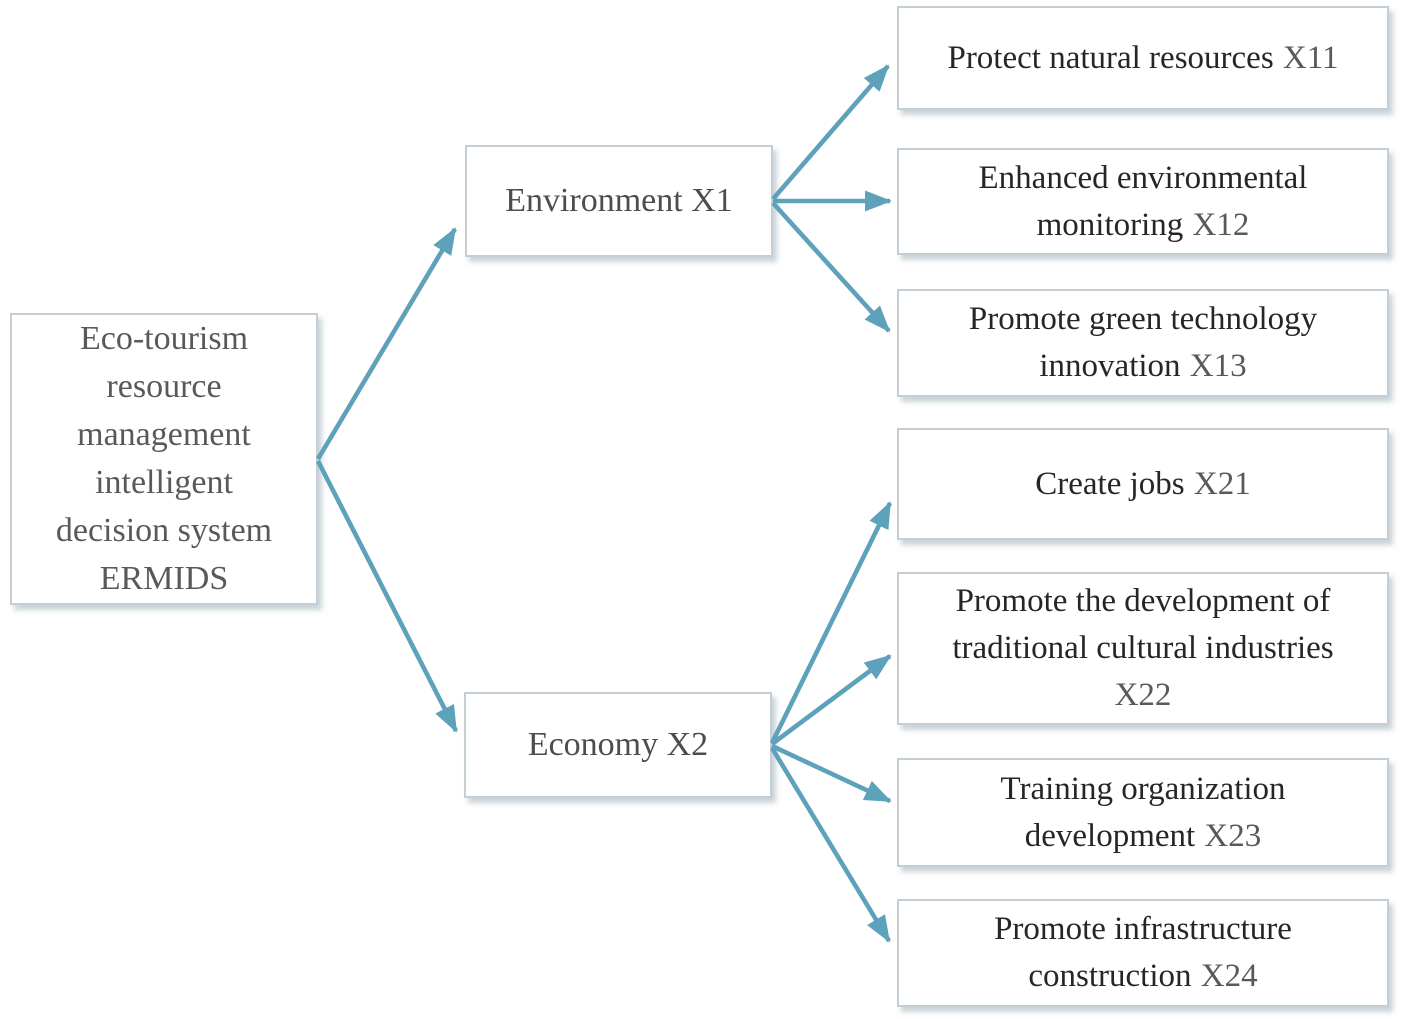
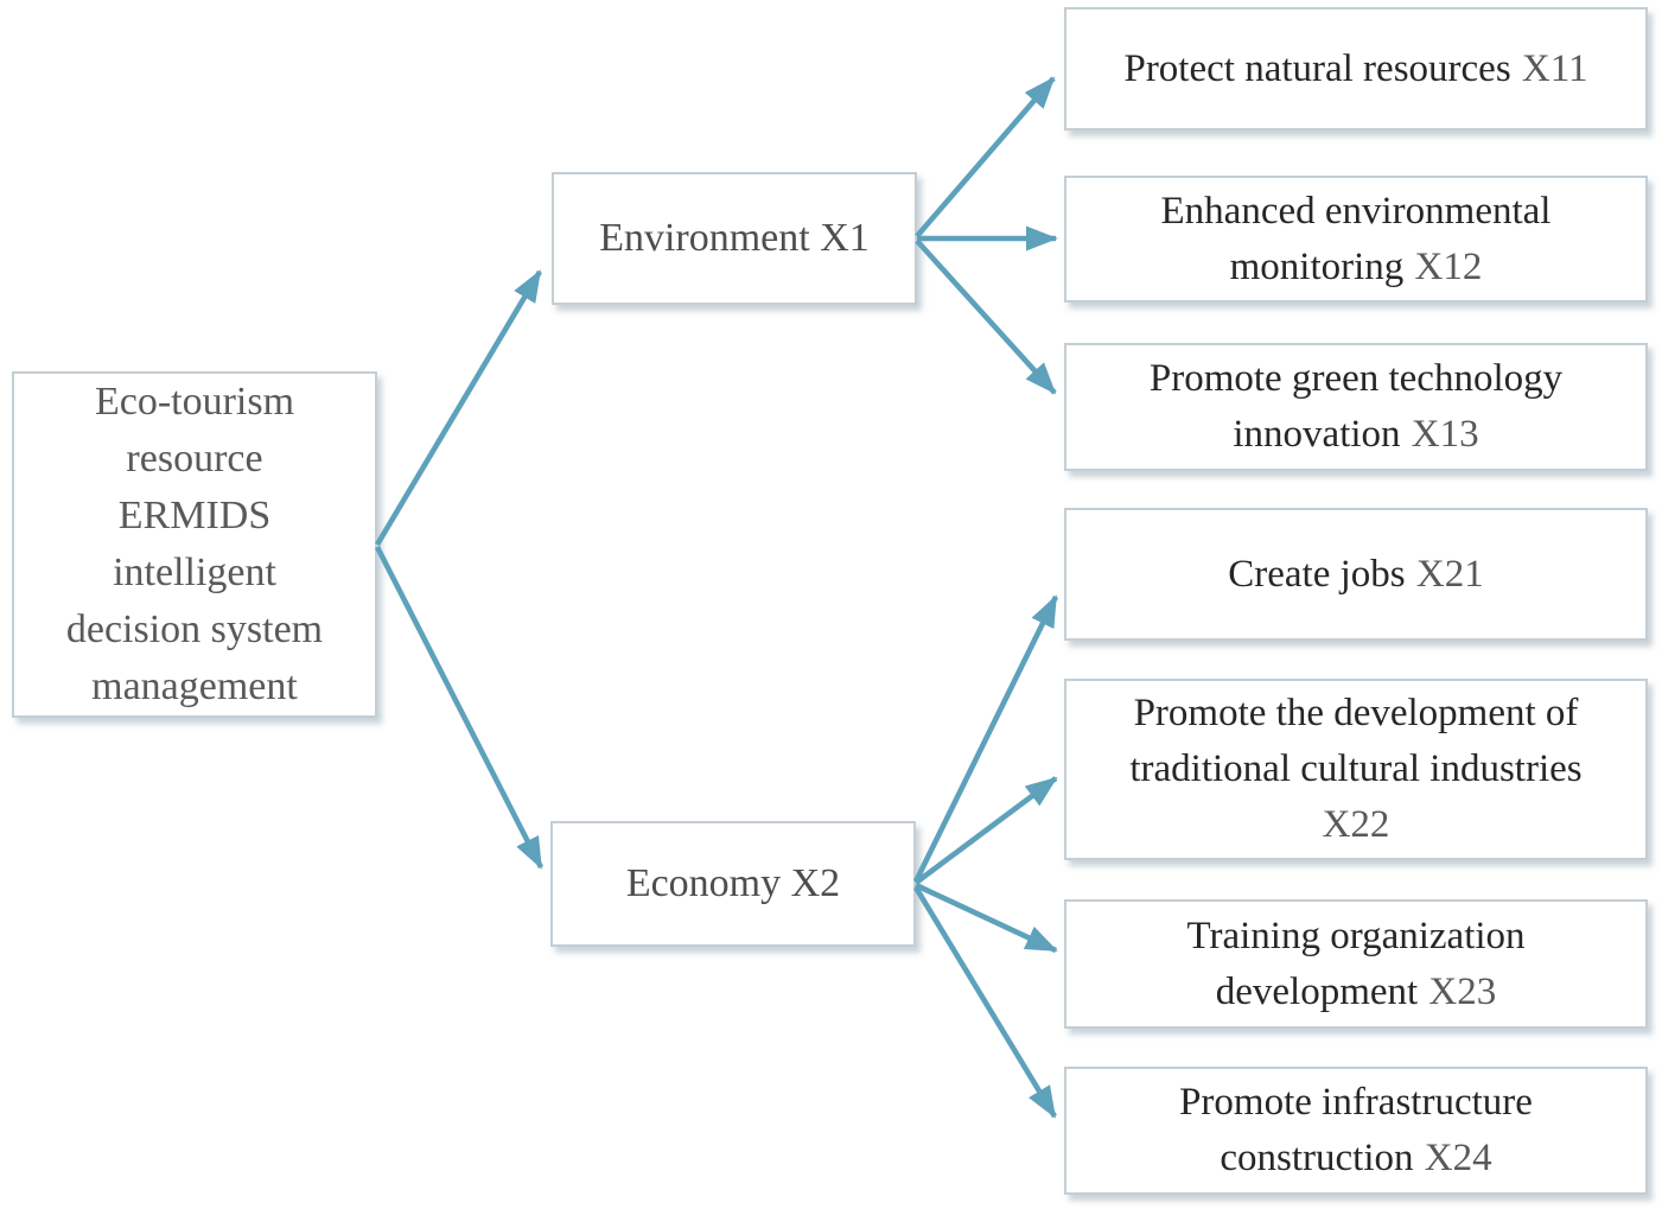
  Eco-tourism
  resource
- management
+ ERMIDS
  intelligent
  decision system
- ERMIDS
+ management
  Environment X1
  Economy X2
  Protect natural resources X11
  Enhanced environmental
  monitoring X12
  Promote green technology
  innovation X13
  Create jobs X21
  Promote the development of
  traditional cultural industries
  X22
  Training organization
  development X23
  Promote infrastructure
  construction X24
